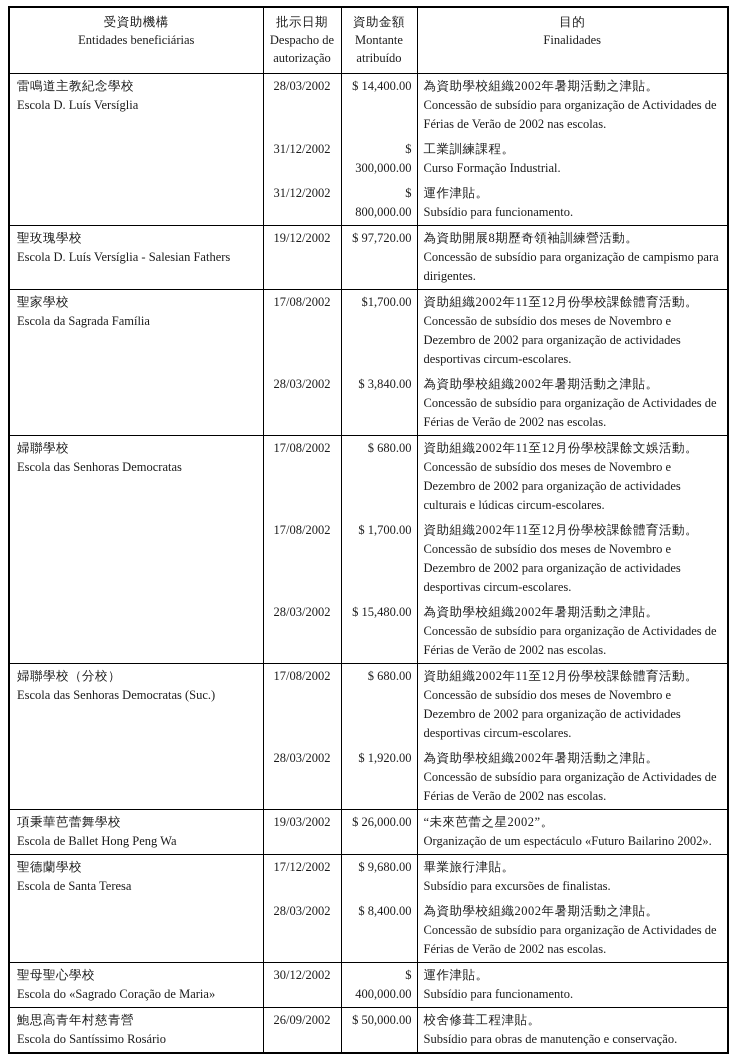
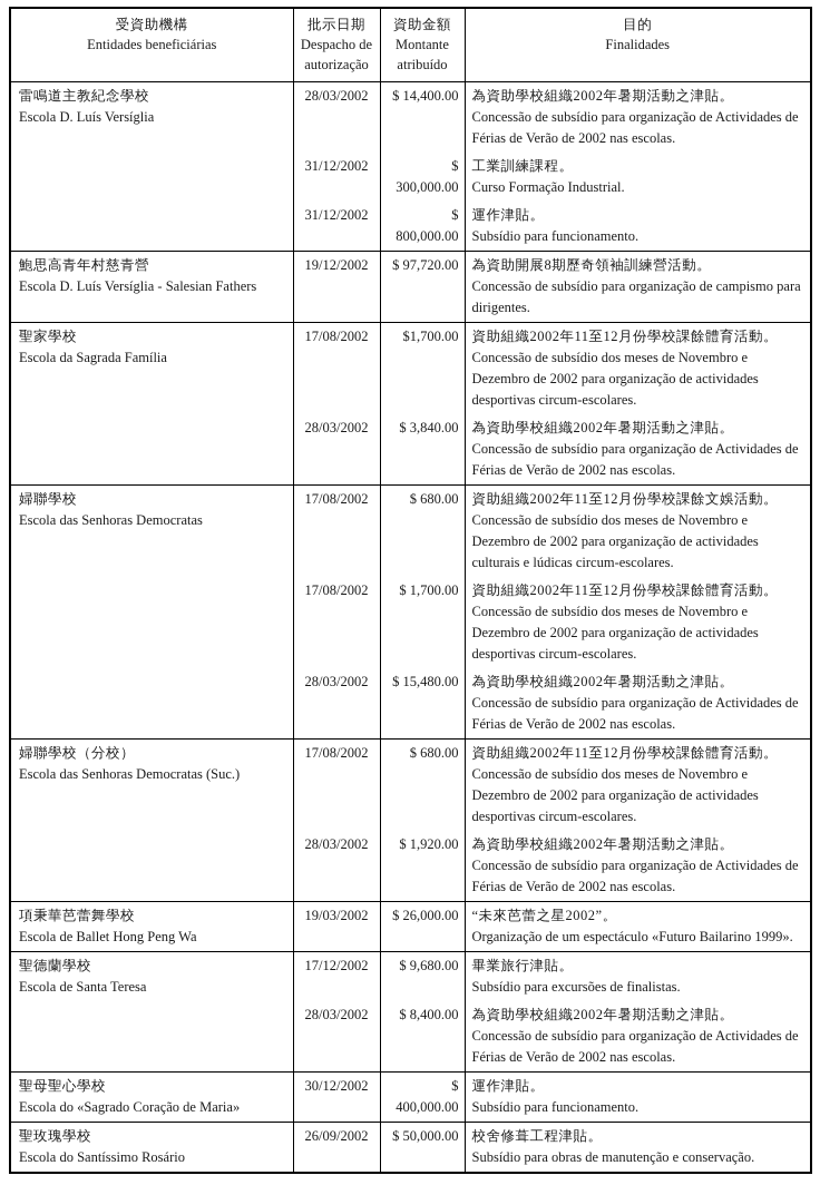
  受資助機構 Entidades beneficiárias	批示日期 Despacho de autorização	資助金額 Montante atribuído	目的 Finalidades
  雷鳴道主教紀念學校Escola D. Luís Versíglia	28/03/2002	$ 14,400.00	為資助學校組織2002年暑期活動之津貼。Concessão de subsídio para organização de Actividades de Férias de Verão de 2002 nas escolas.
  31/12/2002	$ 300,000.00	工業訓練課程。Curso Formação Industrial.
  31/12/2002	$ 800,000.00	運作津貼。Subsídio para funcionamento.
- 聖玫瑰學校Escola D. Luís Versíglia - Salesian Fathers	19/12/2002	$ 97,720.00	為資助開展8期歷奇領袖訓練營活動。Concessão de subsídio para organização de campismo para dirigentes.
+ 鮑思高青年村慈青營Escola D. Luís Versíglia - Salesian Fathers	19/12/2002	$ 97,720.00	為資助開展8期歷奇領袖訓練營活動。Concessão de subsídio para organização de campismo para dirigentes.
  聖家學校Escola da Sagrada Família	17/08/2002	$1,700.00	資助組織2002年11至12月份學校課餘體育活動。Concessão de subsídio dos meses de Novembro e Dezembro de 2002 para organização de actividades desportivas circum-escolares.
  28/03/2002	$ 3,840.00	為資助學校組織2002年暑期活動之津貼。Concessão de subsídio para organização de Actividades de Férias de Verão de 2002 nas escolas.
  婦聯學校Escola das Senhoras Democratas	17/08/2002	$ 680.00	資助組織2002年11至12月份學校課餘文娛活動。Concessão de subsídio dos meses de Novembro e Dezembro de 2002 para organização de actividades culturais e lúdicas circum-escolares.
  17/08/2002	$ 1,700.00	資助組織2002年11至12月份學校課餘體育活動。Concessão de subsídio dos meses de Novembro e Dezembro de 2002 para organização de actividades desportivas circum-escolares.
  28/03/2002	$ 15,480.00	為資助學校組織2002年暑期活動之津貼。Concessão de subsídio para organização de Actividades de Férias de Verão de 2002 nas escolas.
  婦聯學校（分校）Escola das Senhoras Democratas (Suc.)	17/08/2002	$ 680.00	資助組織2002年11至12月份學校課餘體育活動。Concessão de subsídio dos meses de Novembro e Dezembro de 2002 para organização de actividades desportivas circum-escolares.
  28/03/2002	$ 1,920.00	為資助學校組織2002年暑期活動之津貼。Concessão de subsídio para organização de Actividades de Férias de Verão de 2002 nas escolas.
- 項秉華芭蕾舞學校Escola de Ballet Hong Peng Wa	19/03/2002	$ 26,000.00	“未來芭蕾之星2002”。Organização de um espectáculo «Futuro Bailarino 2002».
+ 項秉華芭蕾舞學校Escola de Ballet Hong Peng Wa	19/03/2002	$ 26,000.00	“未來芭蕾之星2002”。Organização de um espectáculo «Futuro Bailarino 1999».
  聖德蘭學校Escola de Santa Teresa	17/12/2002	$ 9,680.00	畢業旅行津貼。Subsídio para excursões de finalistas.
  28/03/2002	$ 8,400.00	為資助學校組織2002年暑期活動之津貼。Concessão de subsídio para organização de Actividades de Férias de Verão de 2002 nas escolas.
  聖母聖心學校Escola do «Sagrado Coração de Maria»	30/12/2002	$ 400,000.00	運作津貼。Subsídio para funcionamento.
- 鮑思高青年村慈青營Escola do Santíssimo Rosário	26/09/2002	$ 50,000.00	校舍修葺工程津貼。Subsídio para obras de manutenção e conservação.
+ 聖玫瑰學校Escola do Santíssimo Rosário	26/09/2002	$ 50,000.00	校舍修葺工程津貼。Subsídio para obras de manutenção e conservação.
